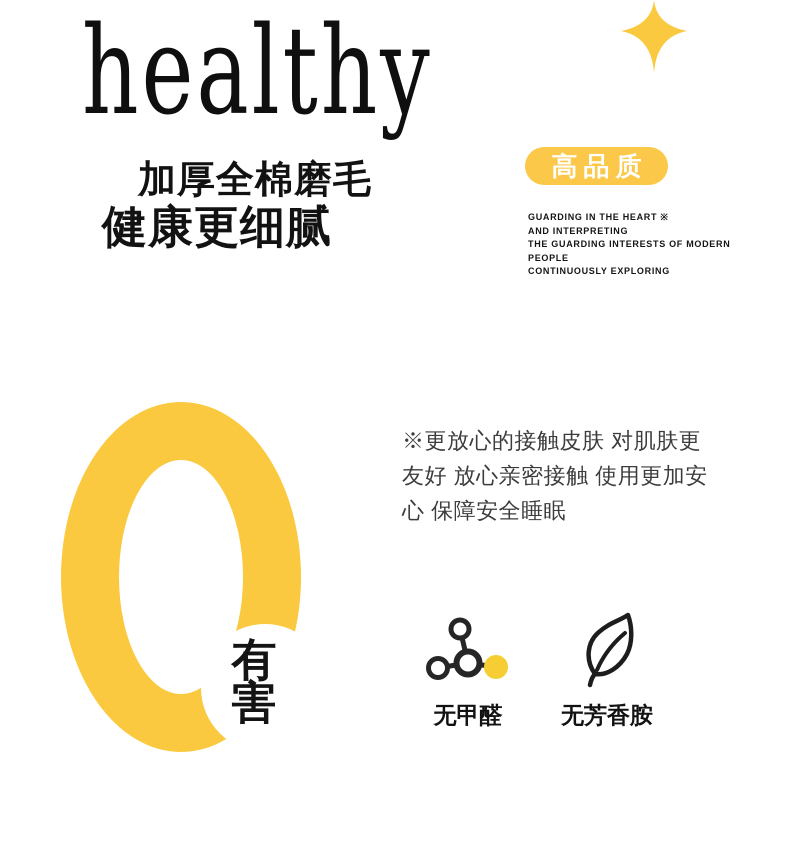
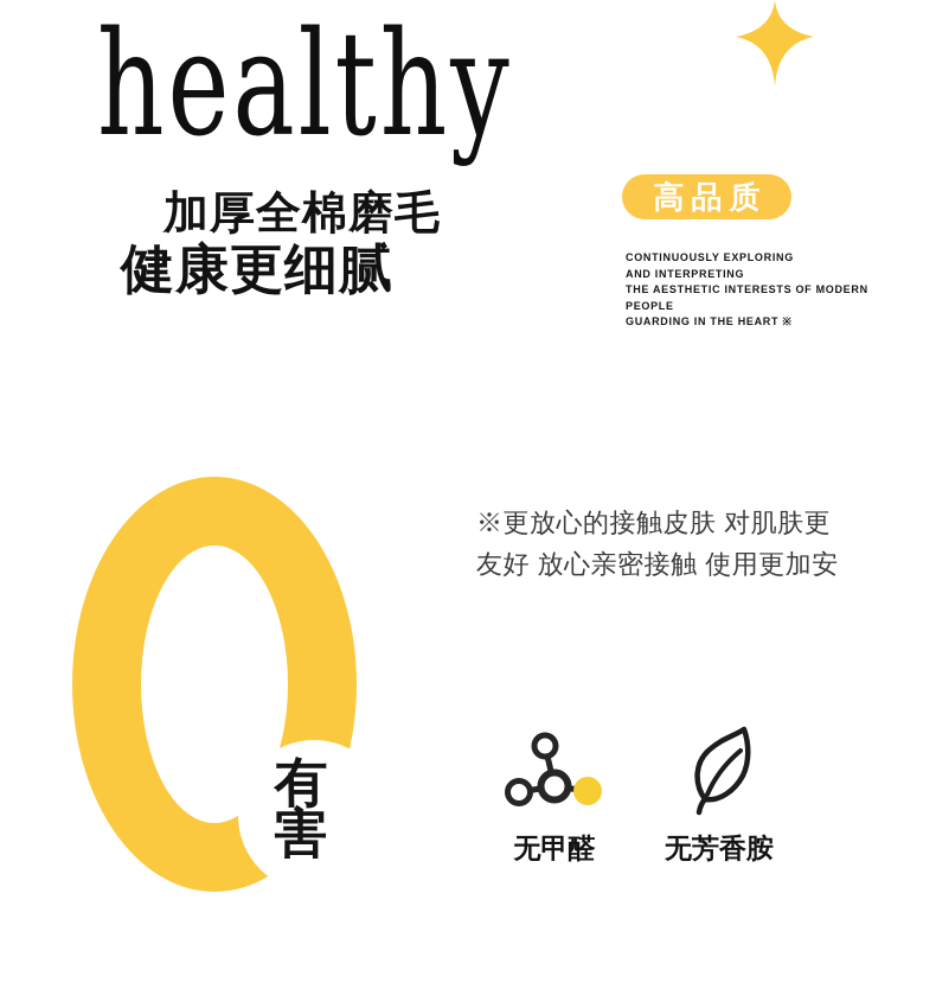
  healthy
  加厚全棉磨毛
  健康更细腻
  高品质
- GUARDING IN THE HEART ※
+ CONTINUOUSLY EXPLORING
  AND INTERPRETING
- THE GUARDING INTERESTS OF MODERN
+ THE AESTHETIC INTERESTS OF MODERN
  PEOPLE
- CONTINUOUSLY EXPLORING
+ GUARDING IN THE HEART ※
  有
  害
  ※更放心的接触皮肤 对肌肤更
  友好 放心亲密接触 使用更加安
- 心 保障安全睡眠
  无甲醛
  无芳香胺
